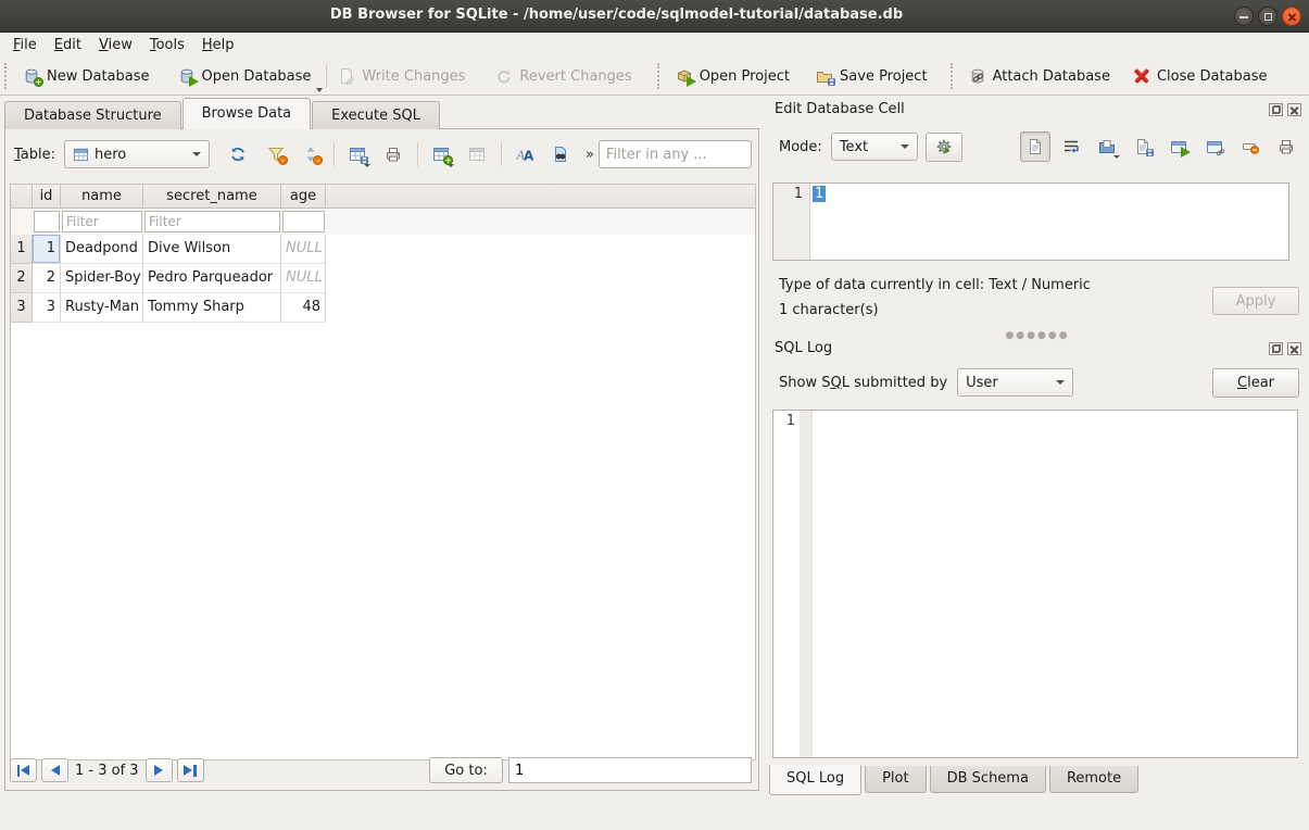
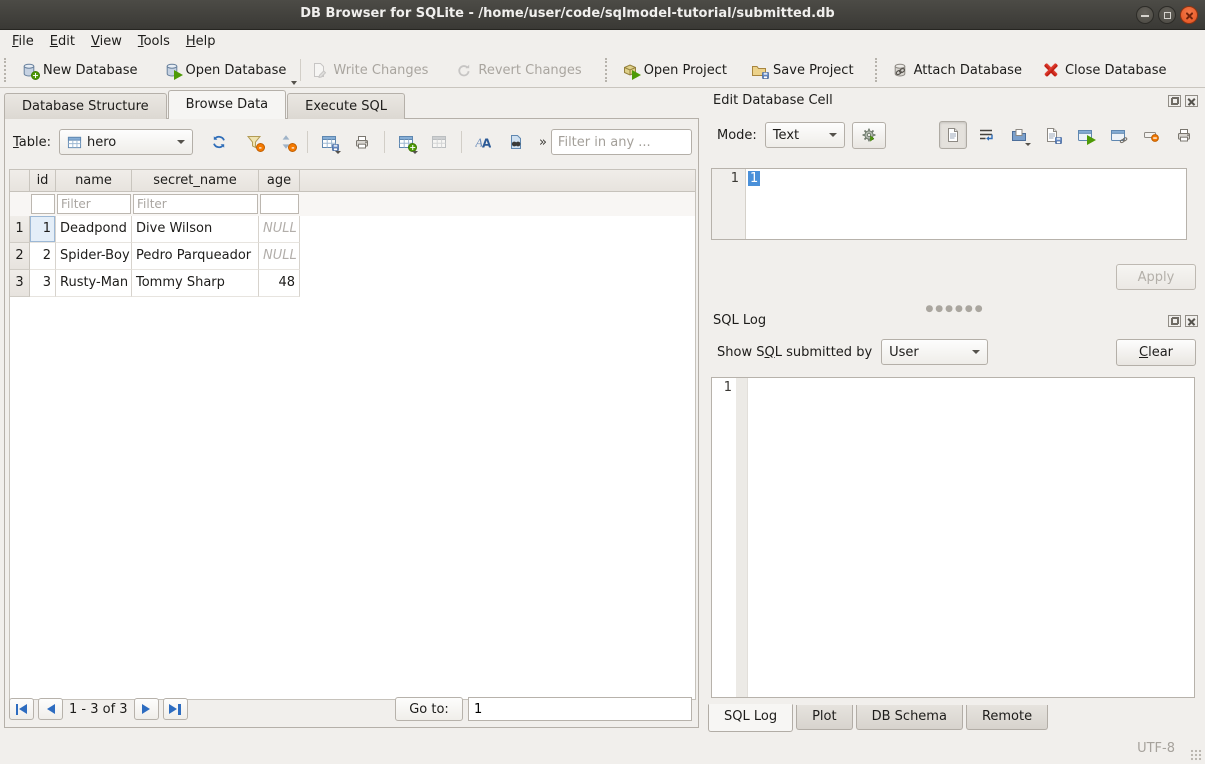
- DB Browser for SQLite - /home/user/code/sqlmodel-tutorial/database.db
+ DB Browser for SQLite - /home/user/code/sqlmodel-tutorial/submitted.db
  File
  Edit
  View
  Tools
  Help
  +
  New Database
  Open Database
  Write Changes
  Revert Changes
  Open Project
  Save Project
  Attach Database
  Close Database
  Database Structure
  Browse Data
  Execute SQL
  Table:
  hero
  -
  -
  +
  »
  Filter in any ...
  id
  name
  secret_name
  age
  Filter
  Filter
  1
  1
  Deadpond
  Dive Wilson
  NULL
  2
  2
  Spider-Boy
  Pedro Parqueador
  NULL
  3
  3
  Rusty-Man
  Tommy Sharp
  48
  1 - 3 of 3
  Go to:
  1
  Edit Database Cell
  Mode:
  Text
  1
  1
- Type of data currently in cell: Text / Numeric
- 1 character(s)
  Apply
  ●●●●●●
  SQL Log
  Show SQL submitted by
  User
  Clear
  1
  SQL Log
  Plot
  DB Schema
  Remote
+ UTF-8
